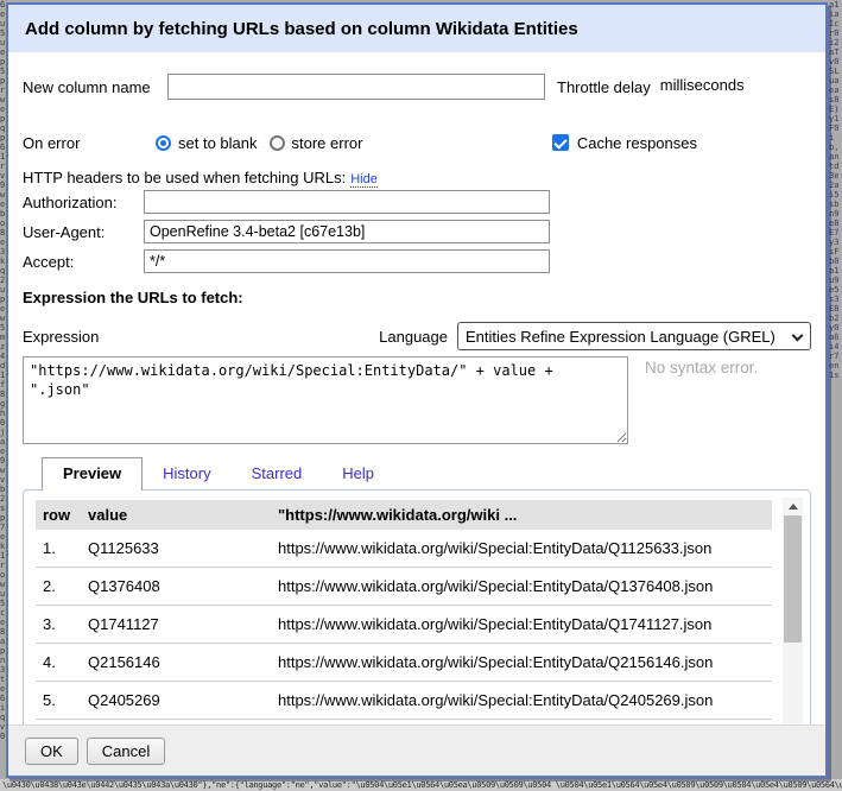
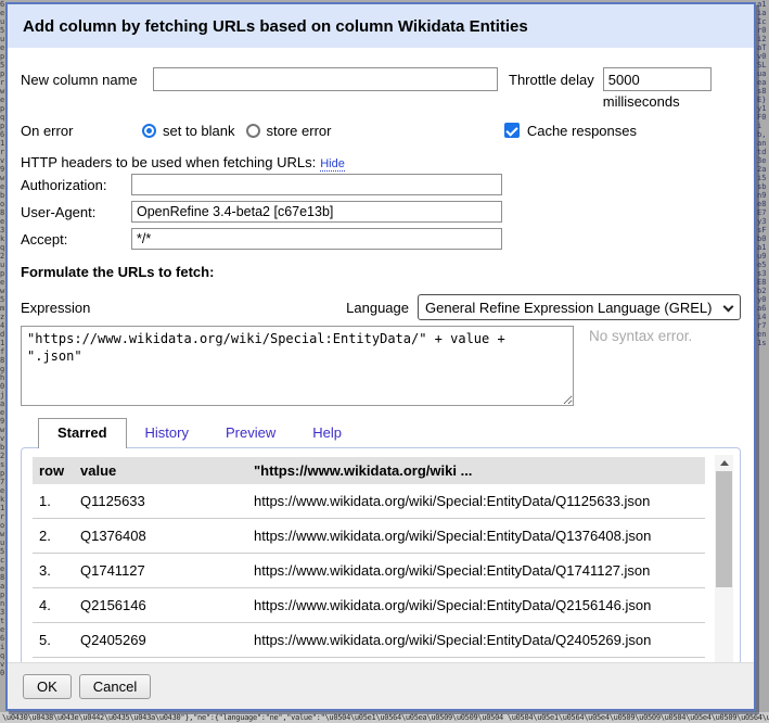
  6eu5uep5prwepqp61rv9webo8e3kq2upew5mz4d1f8gh0jae9wvb2sp7ek1rowu5ce8apn3te6iqv0
  a1iaIcr0i2aTv0SLuaeas8E}y1F0ib,antd3e2ai5sbn9e8E7y3sFb0a1u9e5s3E8b2y0a6i4r7en1s
  \u0430\u0438\u043e\u0442\u0435\u043a\u0430"},"ne":{"language":"ne","value":"\u0504\u05e1\u0564\u05ea\u0509\u0509\u0504 \u0504\u05e1\u0564\u05e4\u0509\u0509\u0504\u05e4\u0509\u0564\
  Add column by fetching URLs based on column Wikidata Entities
  New column name
  Throttle delay
+ 5000
  milliseconds
  On error
  set to blank
  store error
  Cache responses
  HTTP headers to be used when fetching URLs: Hide
  Authorization:
  User-Agent:
  OpenRefine 3.4-beta2 [c67e13b]
  Accept:
  */*
- Expression the URLs to fetch:
+ Formulate the URLs to fetch:
  Expression
  Language
- Entities Refine Expression Language (GREL)
+ General Refine Expression Language (GREL)
  "https://www.wikidata.org/wiki/Special:EntityData/" + value +
  ".json"
  No syntax error.
- Preview
+ Starred
  History
- Starred
+ Preview
  Help
  row
  value
  "https://www.wikidata.org/wiki ...
  1.
  Q1125633
  https://www.wikidata.org/wiki/Special:EntityData/Q1125633.json
  2.
  Q1376408
  https://www.wikidata.org/wiki/Special:EntityData/Q1376408.json
  3.
  Q1741127
  https://www.wikidata.org/wiki/Special:EntityData/Q1741127.json
  4.
  Q2156146
  https://www.wikidata.org/wiki/Special:EntityData/Q2156146.json
  5.
  Q2405269
  https://www.wikidata.org/wiki/Special:EntityData/Q2405269.json
  OK
  Cancel
